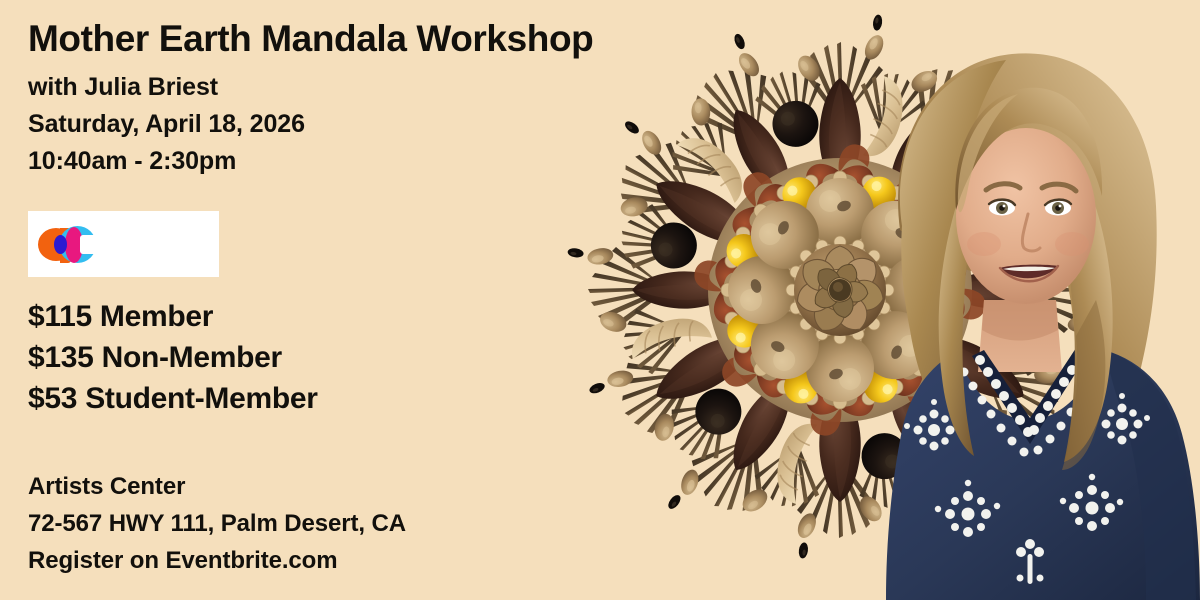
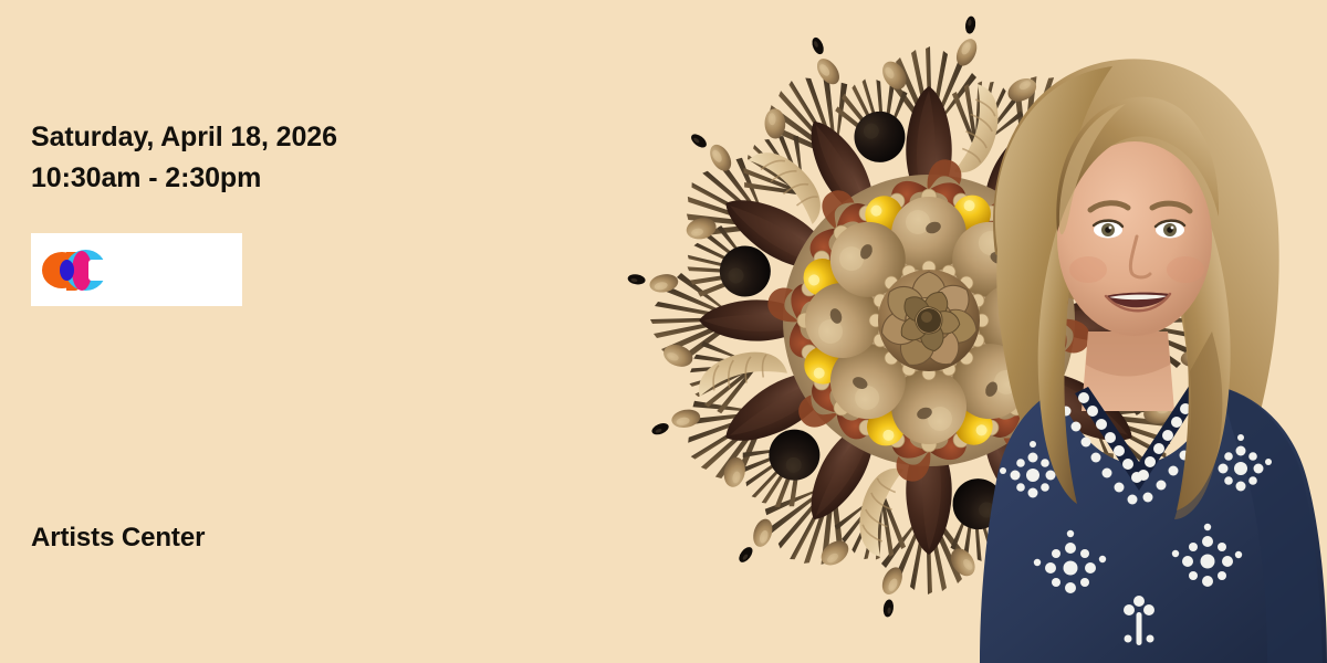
- Mother Earth Mandala Workshop
- with Julia Briest
  Saturday, April 18, 2026
- 10:40am - 2:30pm
+ 10:30am - 2:30pm
- $115 Member
- $135 Non-Member
- $53 Student-Member
  Artists Center
- 72-567 HWY 111, Palm Desert, CA
- Register on Eventbrite.com
